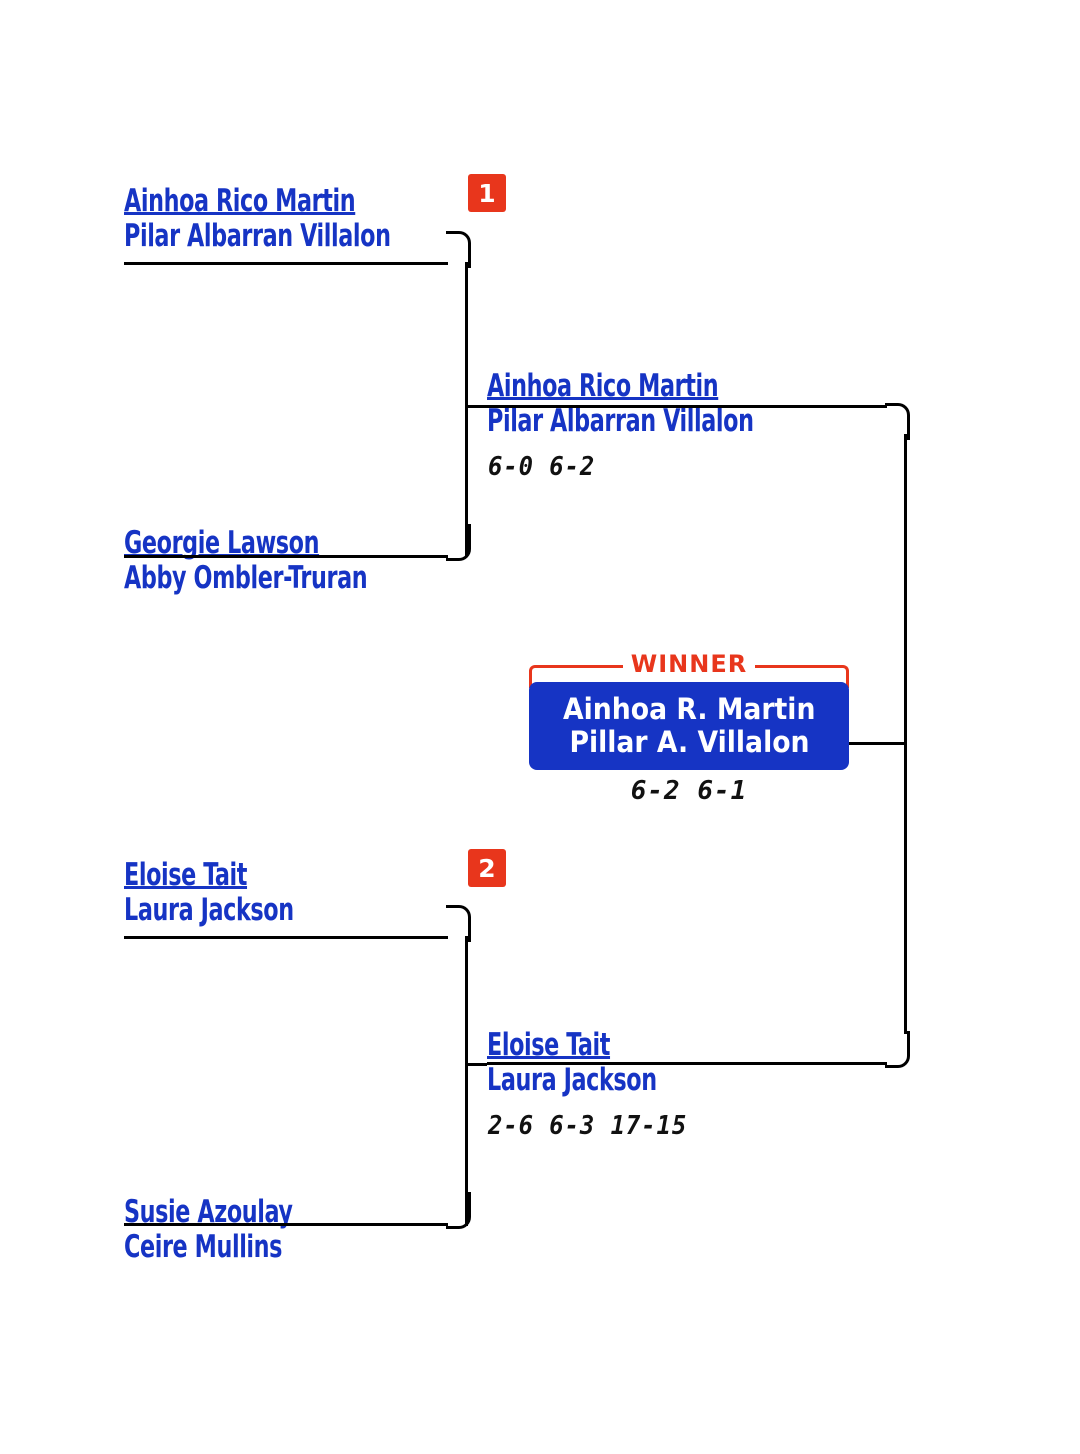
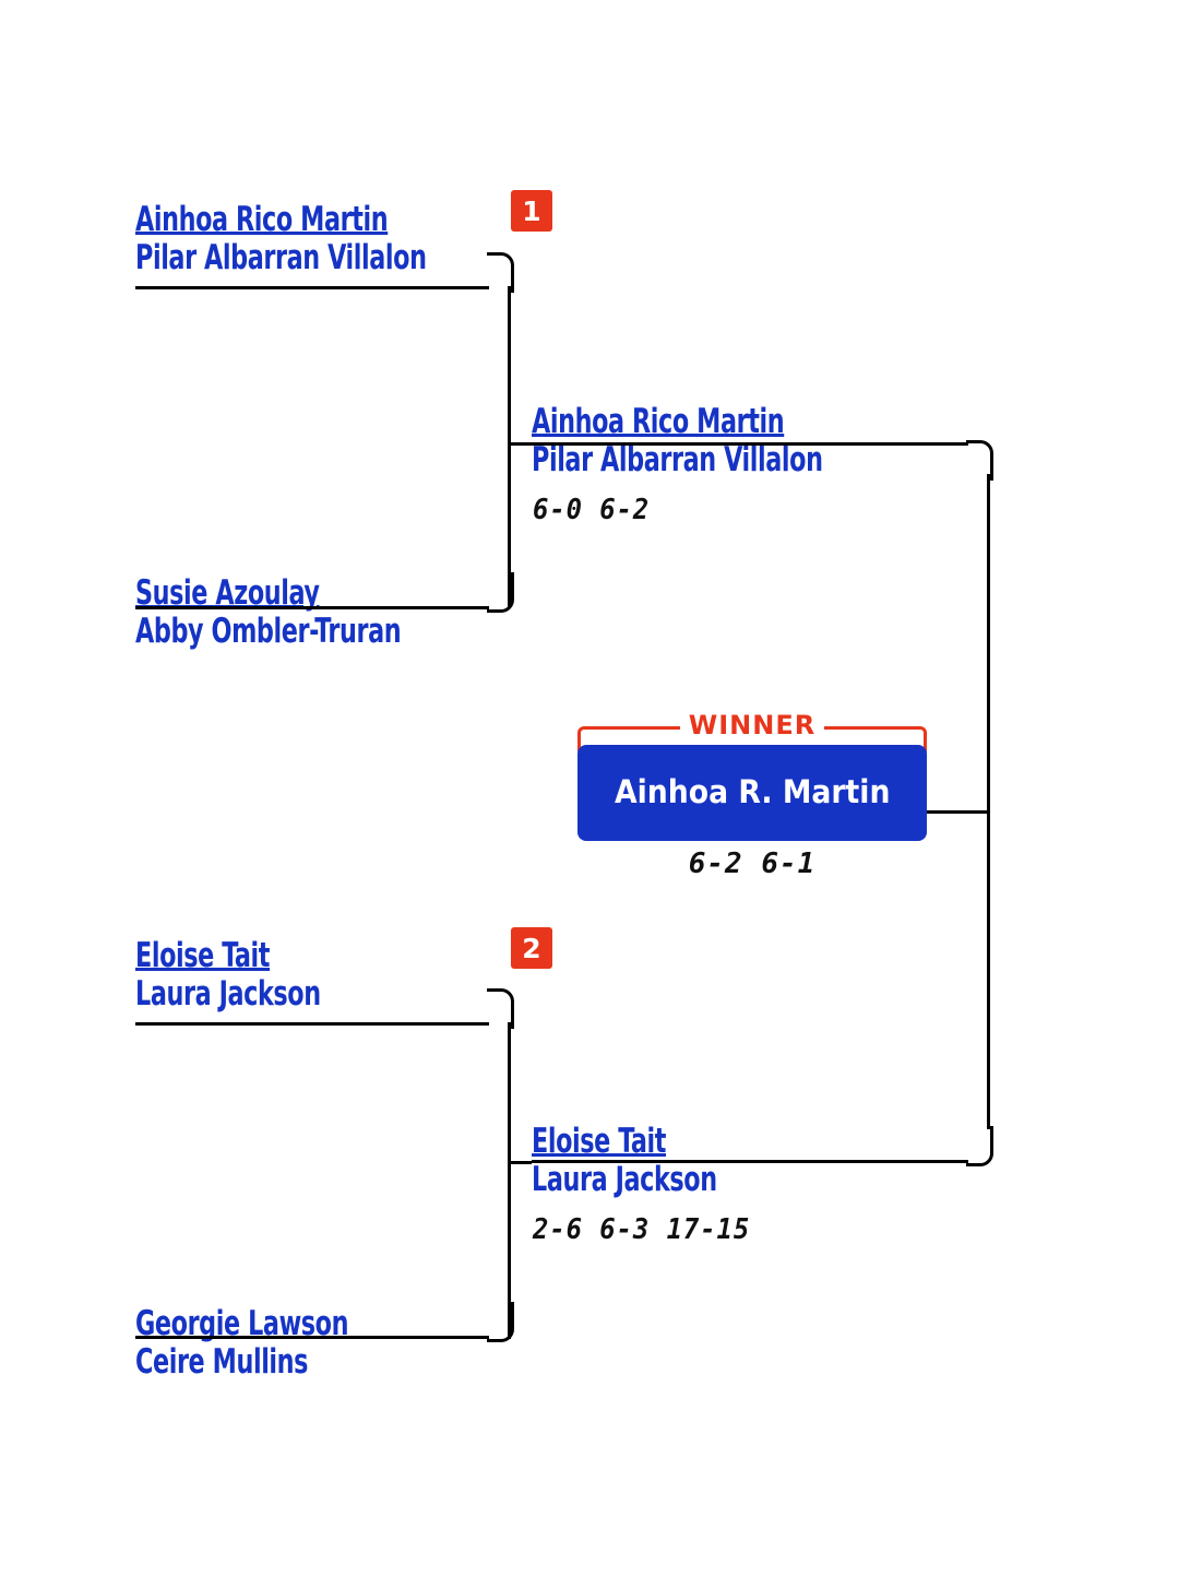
  Ainhoa Rico Martin
  Pilar Albarran Villalon
  1
- Georgie Lawson
+ Susie Azoulay
  Abby Ombler-Truran
  Eloise Tait
  Laura Jackson
  2
- Susie Azoulay
+ Georgie Lawson
  Ceire Mullins
  Ainhoa Rico Martin
  Pilar Albarran Villalon
  6-0 6-2
  Eloise Tait
  Laura Jackson
  2-6 6-3 17-15
  WINNER
  Ainhoa R. Martin
- Pillar A. Villalon
  6-2 6-1
